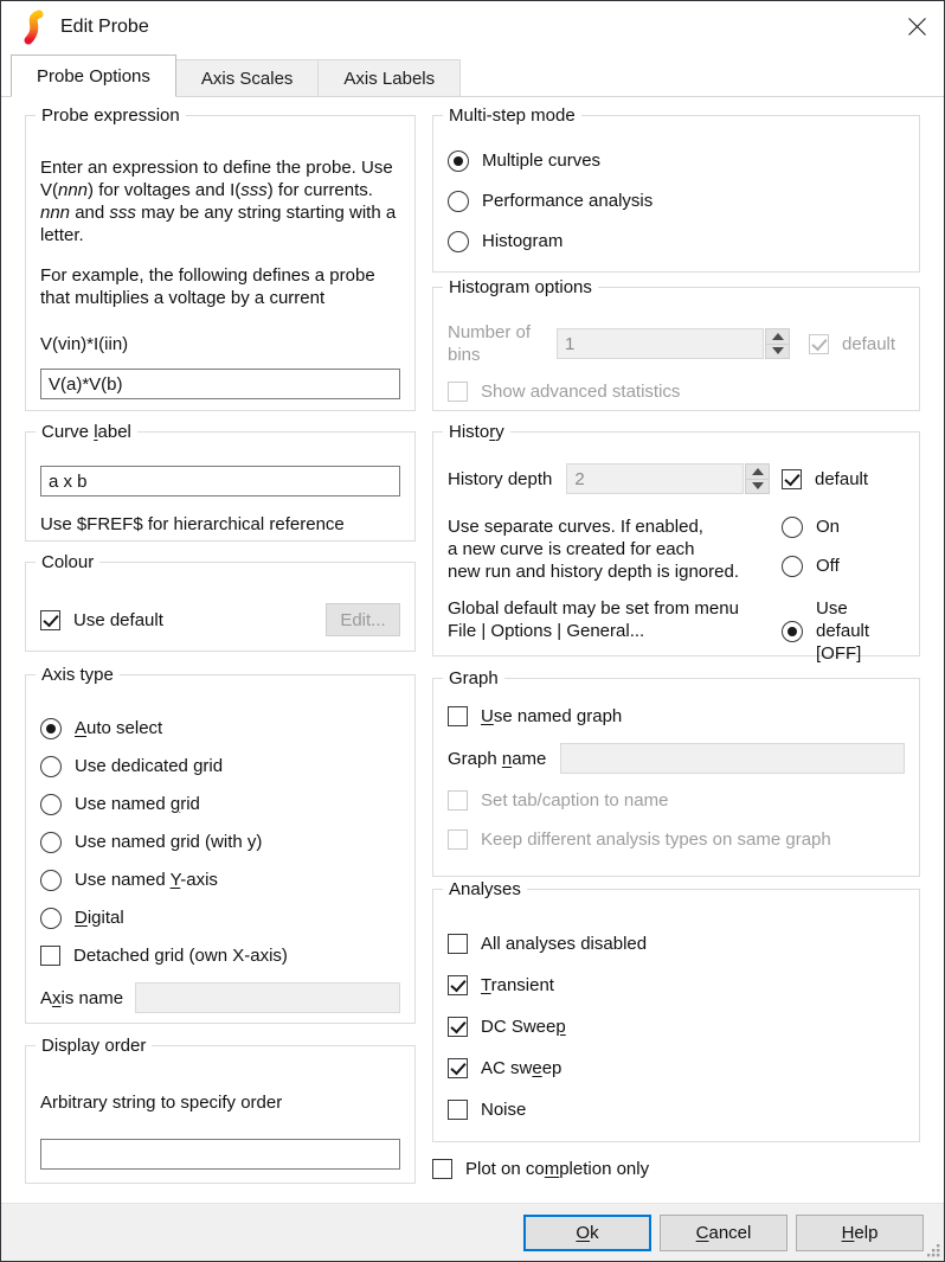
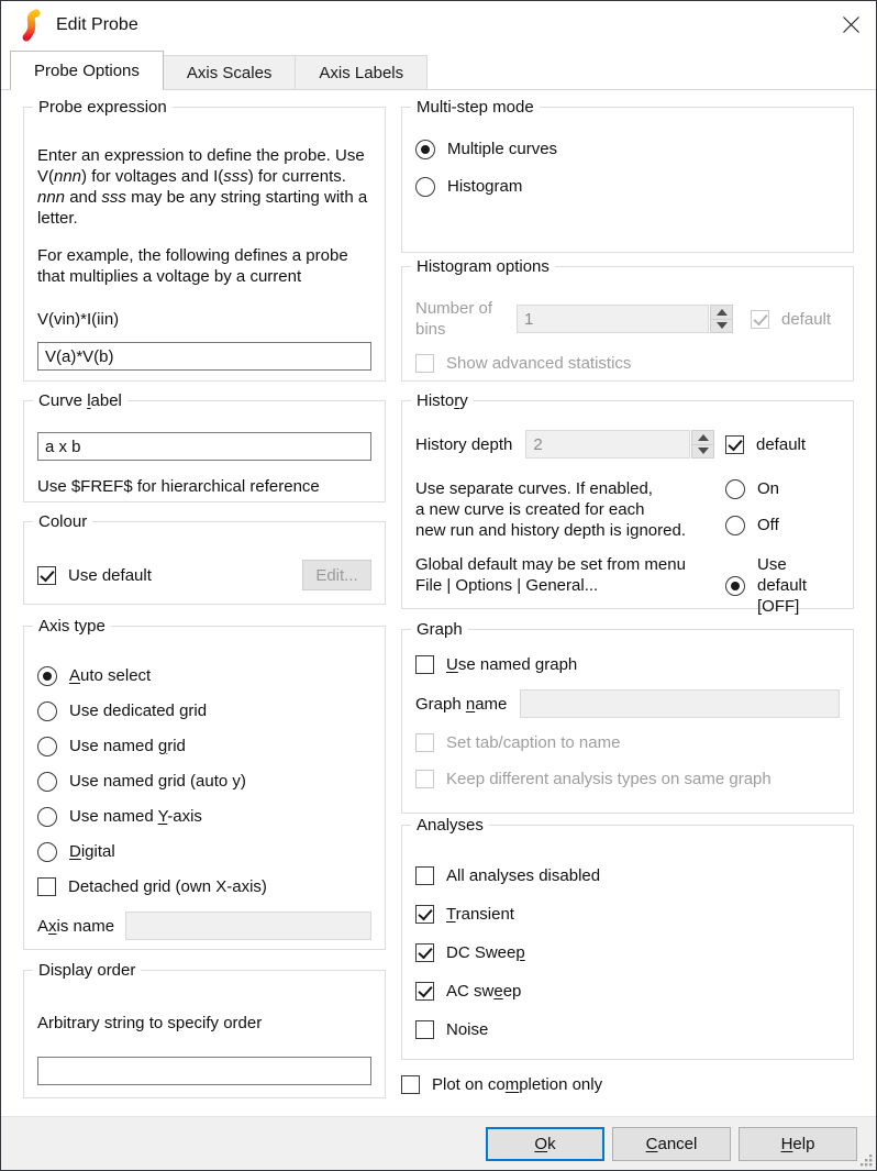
  Edit Probe
  Probe Options
  Axis Scales
  Axis Labels
  Probe expression
  Enter an expression to define the probe. Use V(nnn) for voltages and I(sss) for currents. nnn and sss may be any string starting with a letter.
  For example, the following defines a probe that multiplies a voltage by a current
  V(vin)*I(iin)
  V(a)*V(b)
  Curve label
  a x b
  Use $FREF$ for hierarchical reference
  Colour
  Use default
  Edit...
  Axis type
  Auto select
  Use dedicated grid
  Use named grid
- Use named grid (with y)
+ Use named grid (auto y)
  Use named Y-axis
  Digital
  Detached grid (own X-axis)
  Axis name
  Display order
  Arbitrary string to specify order
  Multi-step mode
  Multiple curves
- Performance analysis
  Histogram
  Histogram options
  Number of
  bins
  1
  default
  Show advanced statistics
  History
  History depth
  2
  default
  Use separate curves. If enabled,
  a new curve is created for each
  new run and history depth is ignored.
  On
  Off
  Global default may be set from menu
  File | Options | General...
  Use default
  [OFF]
  Graph
  Use named graph
  Graph name
  Set tab/caption to name
  Keep different analysis types on same graph
  Analyses
  All analyses disabled
  Transient
  DC Sweep
  AC sweep
  Noise
  Plot on completion only
  Ok
  Cancel
  Help
